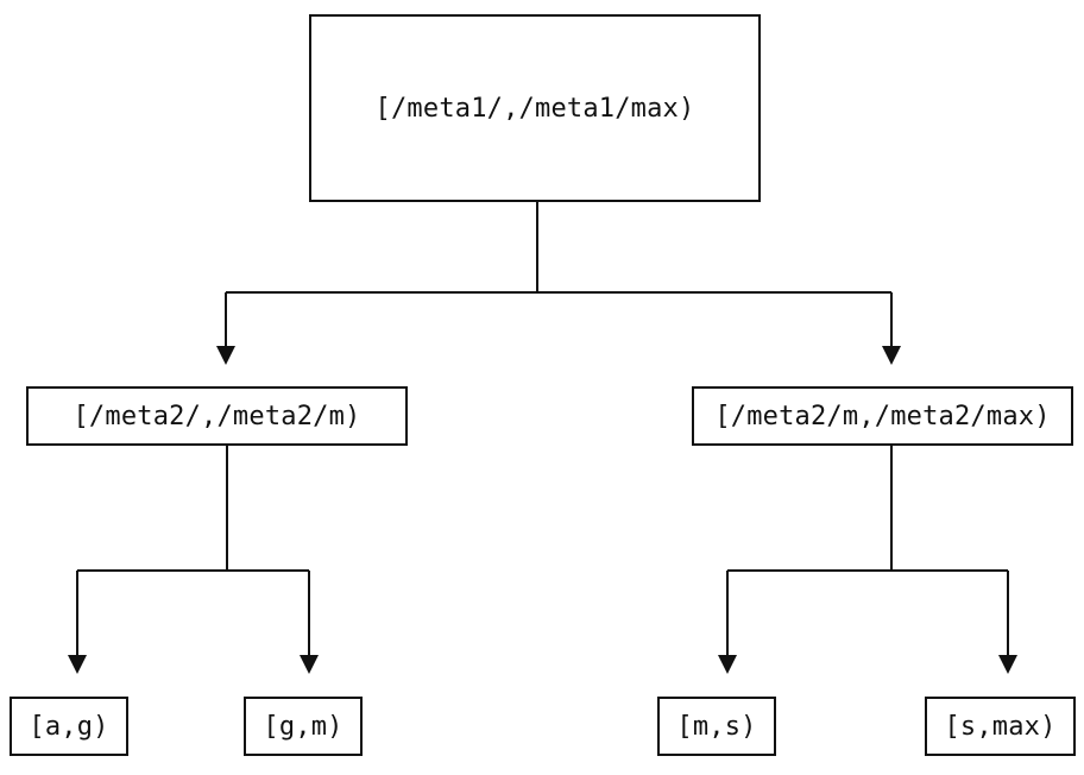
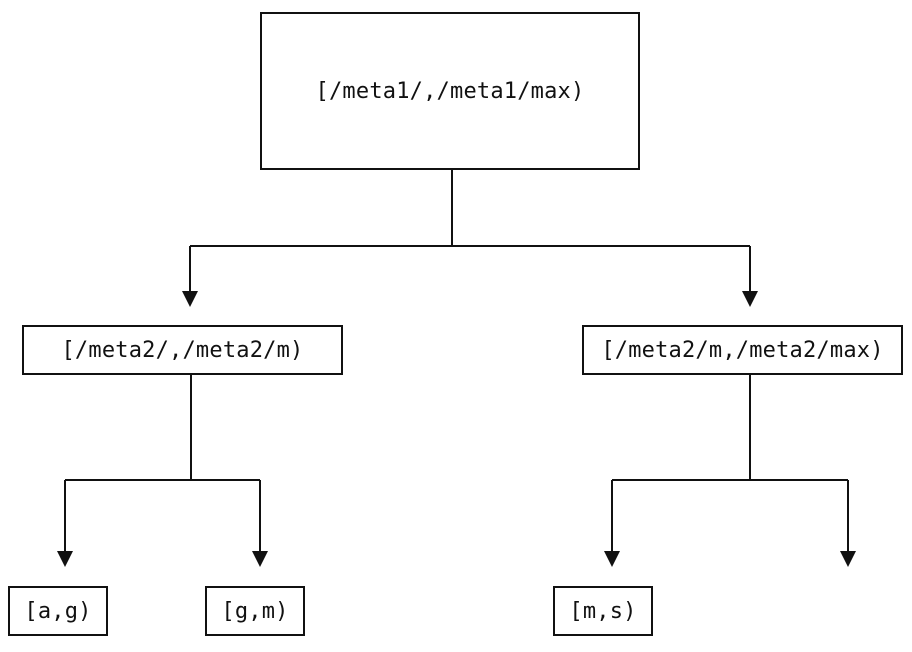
  [/meta1/,/meta1/max)
  [/meta2/,/meta2/m)
  [/meta2/m,/meta2/max)
  [a,g)
  [g,m)
  [m,s)
- [s,max)
